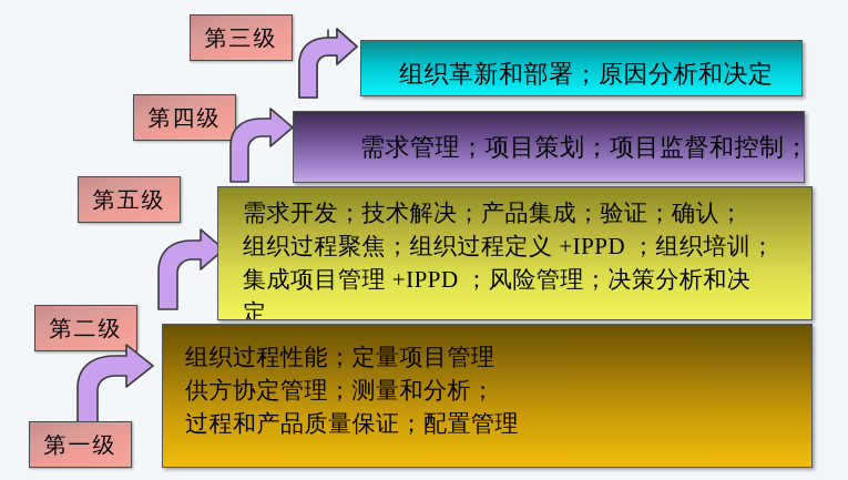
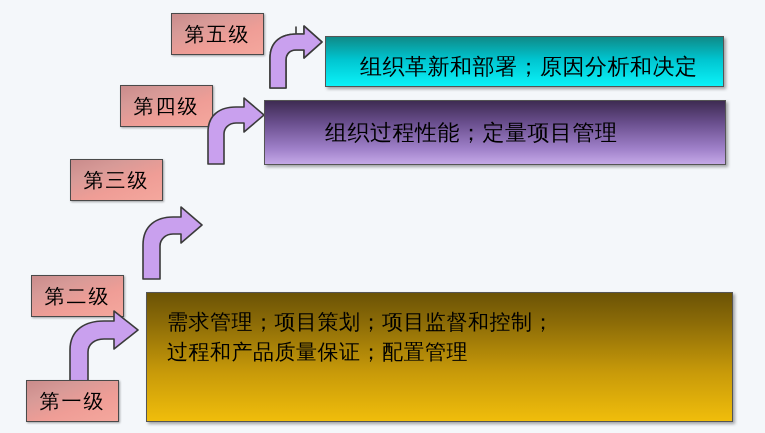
- 第三级
+ 第五级
  组织革新和部署；原因分析和决定
  第四级
- 需求管理；项目策划；项目监督和控制；
+ 组织过程性能；定量项目管理
- 第五级
+ 第三级
- 需求开发；技术解决；产品集成；验证；确认；
- 组织过程聚焦；组织过程定义 +IPPD ；组织培训；
- 集成项目管理 +IPPD ；风险管理；决策分析和决
- 定
  第二级
- 组织过程性能；定量项目管理
+ 需求管理；项目策划；项目监督和控制；
- 供方协定管理；测量和分析；
  过程和产品质量保证；配置管理
  第一级
